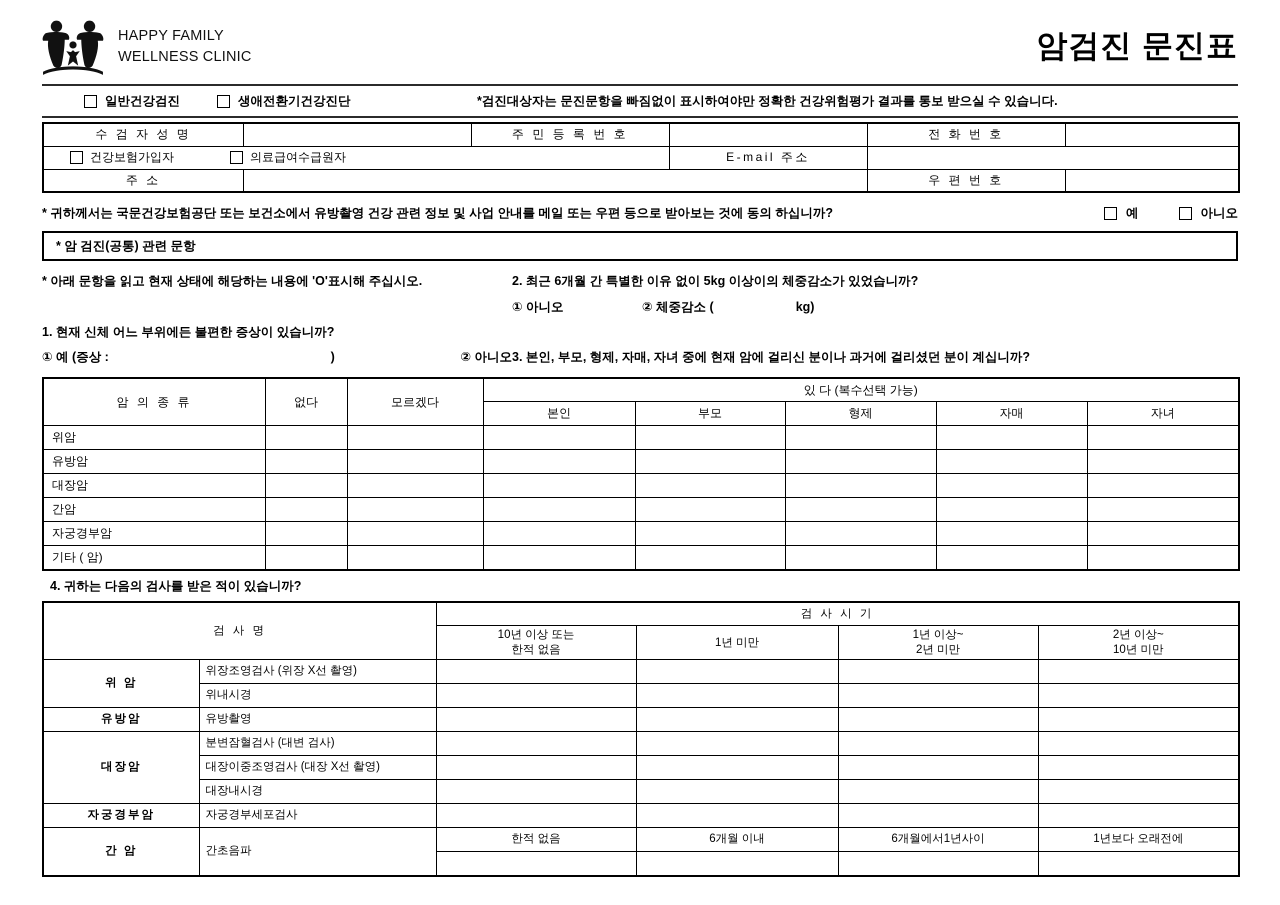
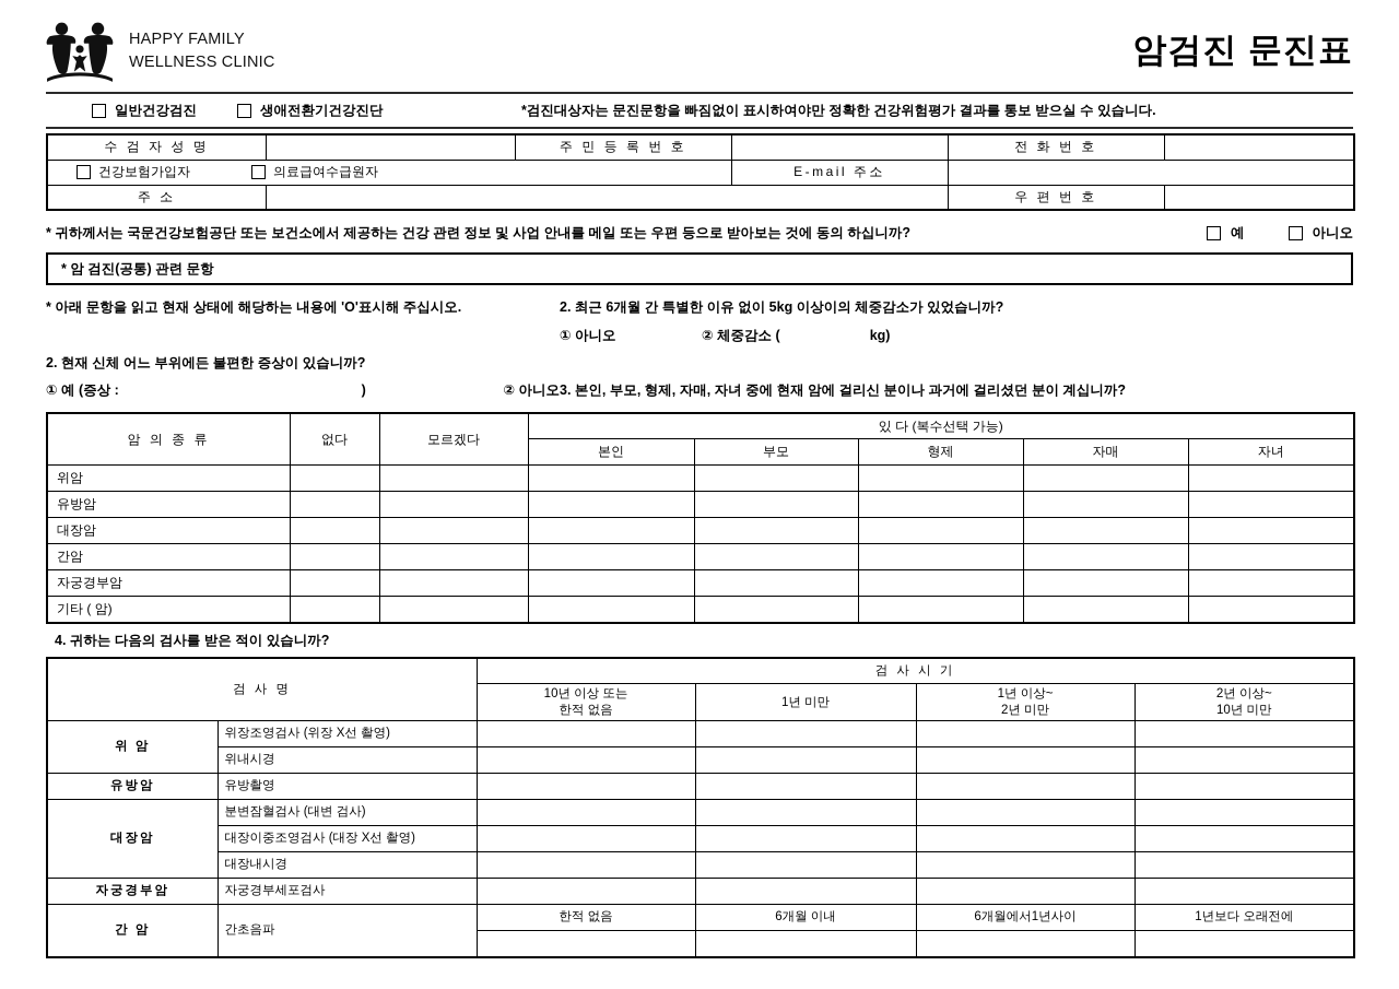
  HAPPY FAMILY
  WELLNESS CLINIC
  암검진 문진표
  일반건강검진
  생애전환기건강진단
  *검진대상자는 문진문항을 빠짐없이 표시하여야만 정확한 건강위험평가 결과를 통보 받으실 수 있습니다.
  수 검 자 성 명		주 민 등 록 번 호		전 화 번 호
  건강보험가입자 의료급여수급원자	E-mail 주소
  주 소		우 편 번 호
- * 귀하께서는 국문건강보험공단 또는 보건소에서 유방촬영 건강 관련 정보 및 사업 안내를 메일 또는 우편 등으로 받아보는 것에 동의 하십니까?
+ * 귀하께서는 국문건강보험공단 또는 보건소에서 제공하는 건강 관련 정보 및 사업 안내를 메일 또는 우편 등으로 받아보는 것에 동의 하십니까?
  예
  아니오
  * 암 검진(공통) 관련 문항
  * 아래 문항을 읽고 현재 상태에 해당하는 내용에 'O'표시해 주십시오.
- 1. 현재 신체 어느 부위에든 불편한 증상이 있습니까?
+ 2. 현재 신체 어느 부위에든 불편한 증상이 있습니까?
  ① 예 (증상 :
  )
  ② 아니오
  2. 최근 6개월 간 특별한 이유 없이 5kg 이상이의 체중감소가 있었습니까?
  ① 아니오
  ② 체중감소 (
  kg)
  3. 본인, 부모, 형제, 자매, 자녀 중에 현재 암에 걸리신 분이나 과거에 걸리셨던 분이 계십니까?
  암 의 종 류	없다	모르겠다	있 다 (복수선택 가능)
  본인	부모	형제	자매	자녀
  위암
  유방암
  대장암
  간암
  자궁경부암
  기타 ( 암)
  4. 귀하는 다음의 검사를 받은 적이 있습니까?
  검 사 명	검 사 시 기
  10년 이상 또는 한적 없음	1년 미만	1년 이상~ 2년 미만	2년 이상~ 10년 미만
  위 암	위장조영검사 (위장 X선 촬영)
  위내시경
  유방암	유방촬영
  대장암	분변잠혈검사 (대변 검사)
  대장이중조영검사 (대장 X선 촬영)
  대장내시경
  자궁경부암	자궁경부세포검사
  간 암	간초음파	한적 없음	6개월 이내	6개월에서1년사이	1년보다 오래전에
